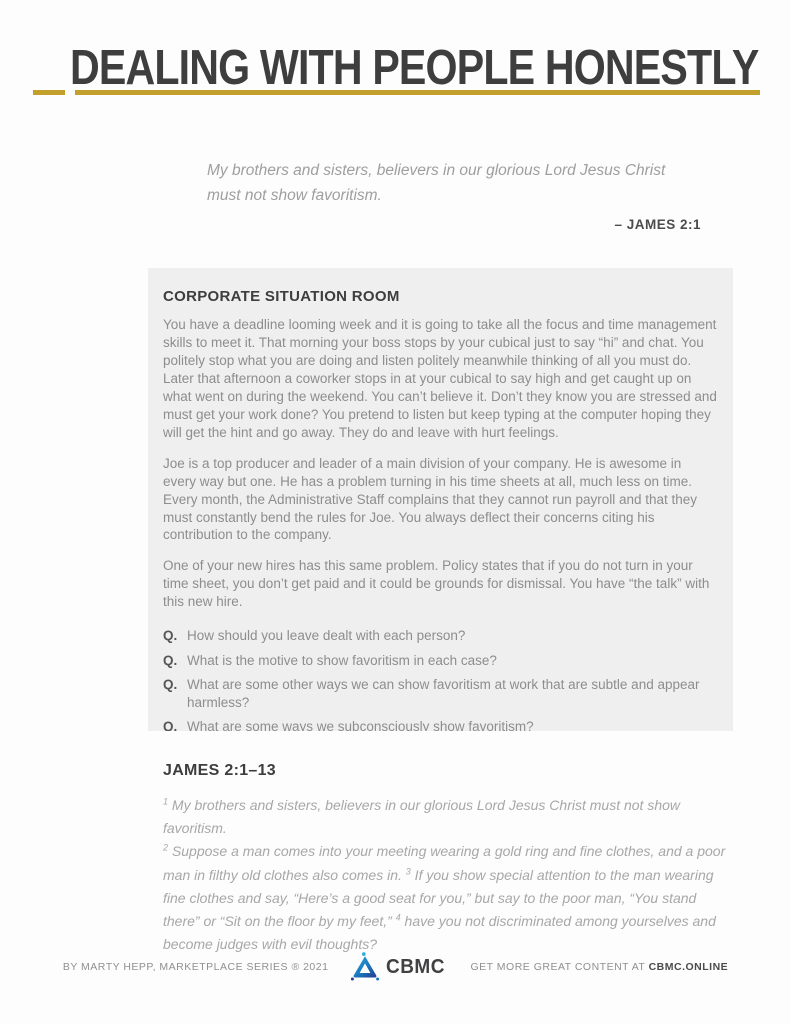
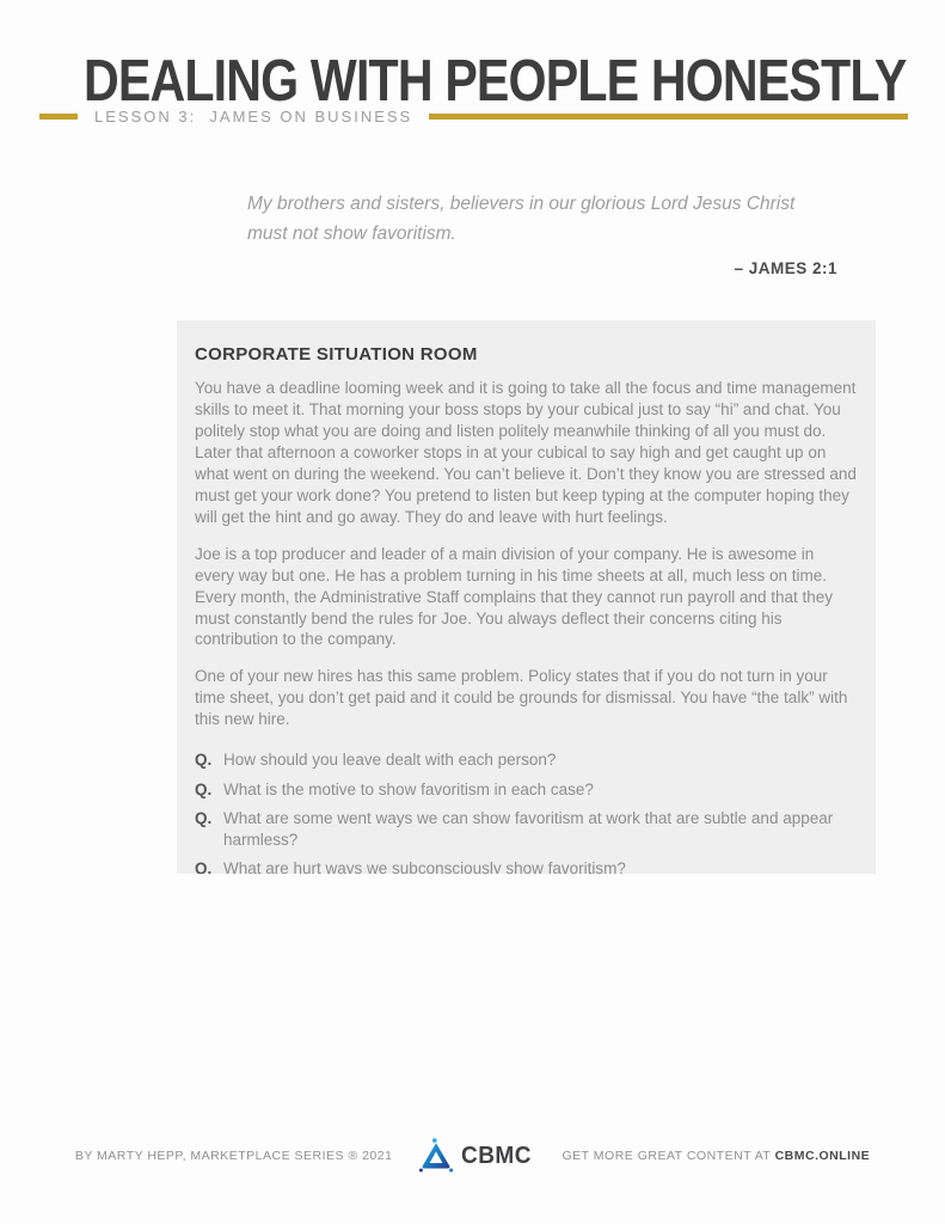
  DEALING WITH PEOPLE HONESTLY
+ LESSON 3: JAMES ON BUSINESS
  My brothers and sisters, believers in our glorious Lord Jesus Christ must not show favoritism.
  – JAMES 2:1
  CORPORATE SITUATION ROOM
  You have a deadline looming week and it is going to take all the focus and time management skills to meet it. That morning your boss stops by your cubical just to say “hi” and chat. You politely stop what you are doing and listen politely meanwhile thinking of all you must do. Later that afternoon a coworker stops in at your cubical to say high and get caught up on what went on during the weekend. You can’t believe it. Don’t they know you are stressed and must get your work done? You pretend to listen but keep typing at the computer hoping they will get the hint and go away. They do and leave with hurt feelings.
  Joe is a top producer and leader of a main division of your company. He is awesome in every way but one. He has a problem turning in his time sheets at all, much less on time. Every month, the Administrative Staff complains that they cannot run payroll and that they must constantly bend the rules for Joe. You always deflect their concerns citing his contribution to the company.
  One of your new hires has this same problem. Policy states that if you do not turn in your time sheet, you don’t get paid and it could be grounds for dismissal. You have “the talk” with this new hire.
  Q.
  How should you leave dealt with each person?
  Q.
  What is the motive to show favoritism in each case?
  Q.
- What are some other ways we can show favoritism at work that are subtle and appear harmless?
+ What are some went ways we can show favoritism at work that are subtle and appear harmless?
  Q.
- What are some ways we subconsciously show favoritism?
+ What are hurt ways we subconsciously show favoritism?
- JAMES 2:1–13
- 1 My brothers and sisters, believers in our glorious Lord Jesus Christ must not show favoritism.
- 2 Suppose a man comes into your meeting wearing a gold ring and fine clothes, and a poor man in filthy old clothes also comes in. 3 If you show special attention to the man wearing fine clothes and say, “Here’s a good seat for you,” but say to the poor man, “You stand there” or “Sit on the floor by my feet,” 4 have you not discriminated among yourselves and become judges with evil thoughts?
  BY MARTY HEPP, MARKETPLACE SERIES ® 2021
  CBMC
  GET MORE GREAT CONTENT AT CBMC.ONLINE
